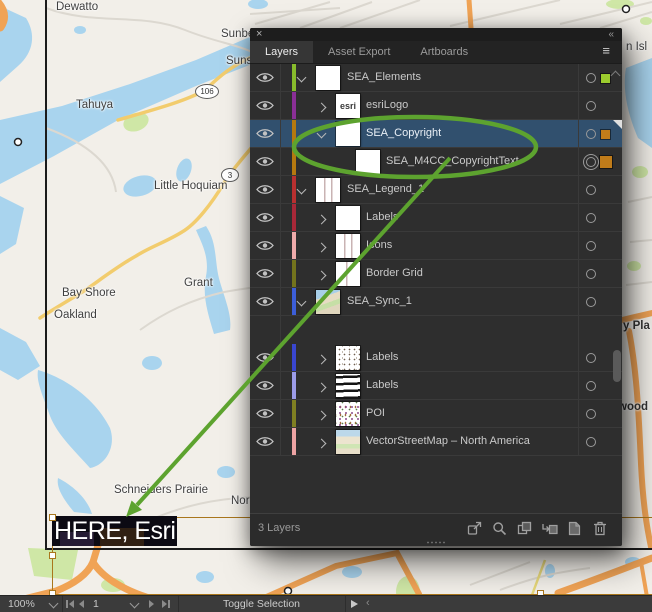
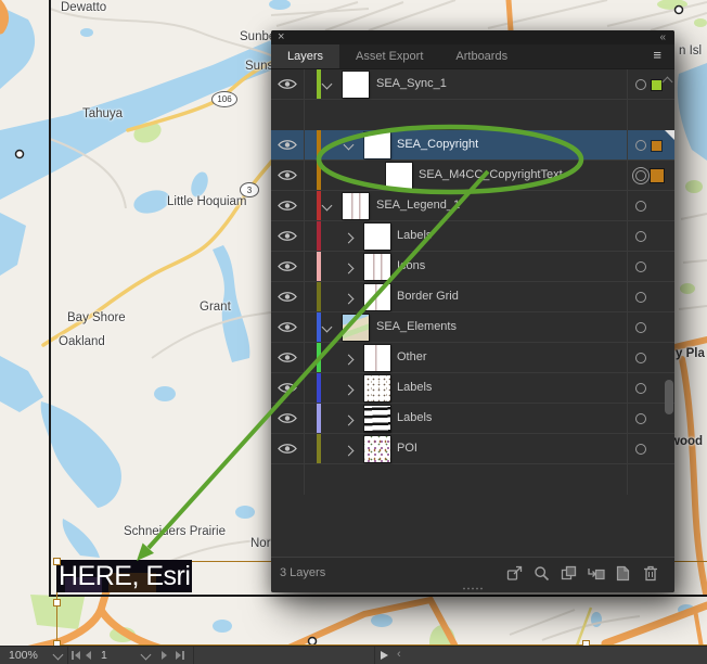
  Dewatto
  Sunb
  Sun
  Tahuya
  Little Hoquiam
  Grant
  Bay Shore
  Oakland
  Schneers Prairie
  Nor
  n Isl
  y Pla
  wood
  106
  3
  HERE, Esri
  ×
  «
  Layers
  Asset Export
  Artboards
  ≡
- SEA_Elements
+ SEA_Sync_1
- esri
- esriLogo
  SEA_Copyright
  SEA_M4CCCopyrightTex
  SEA_Legend_
  Label
  Ions
  Border Grid
- SEA_Sync_1
+ SEA_Elements
+ Other
  Labels
  Labels
  POI
- VectorStreetMap – North America
  3 Layers
  100%
  1
- Toggle Selection
  ‹
